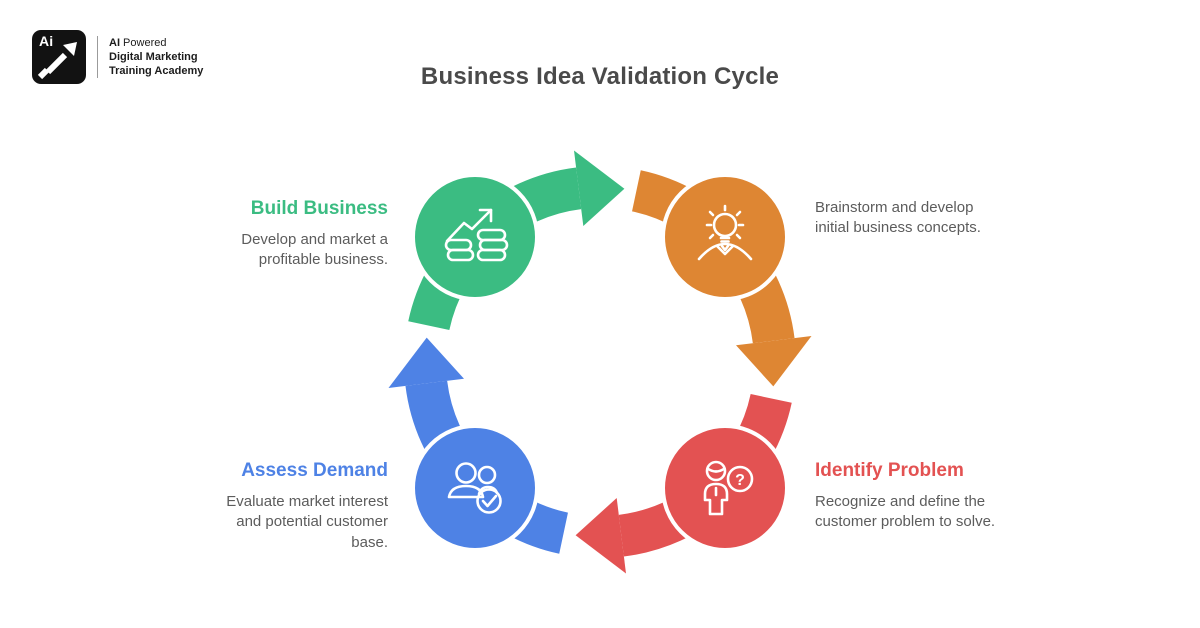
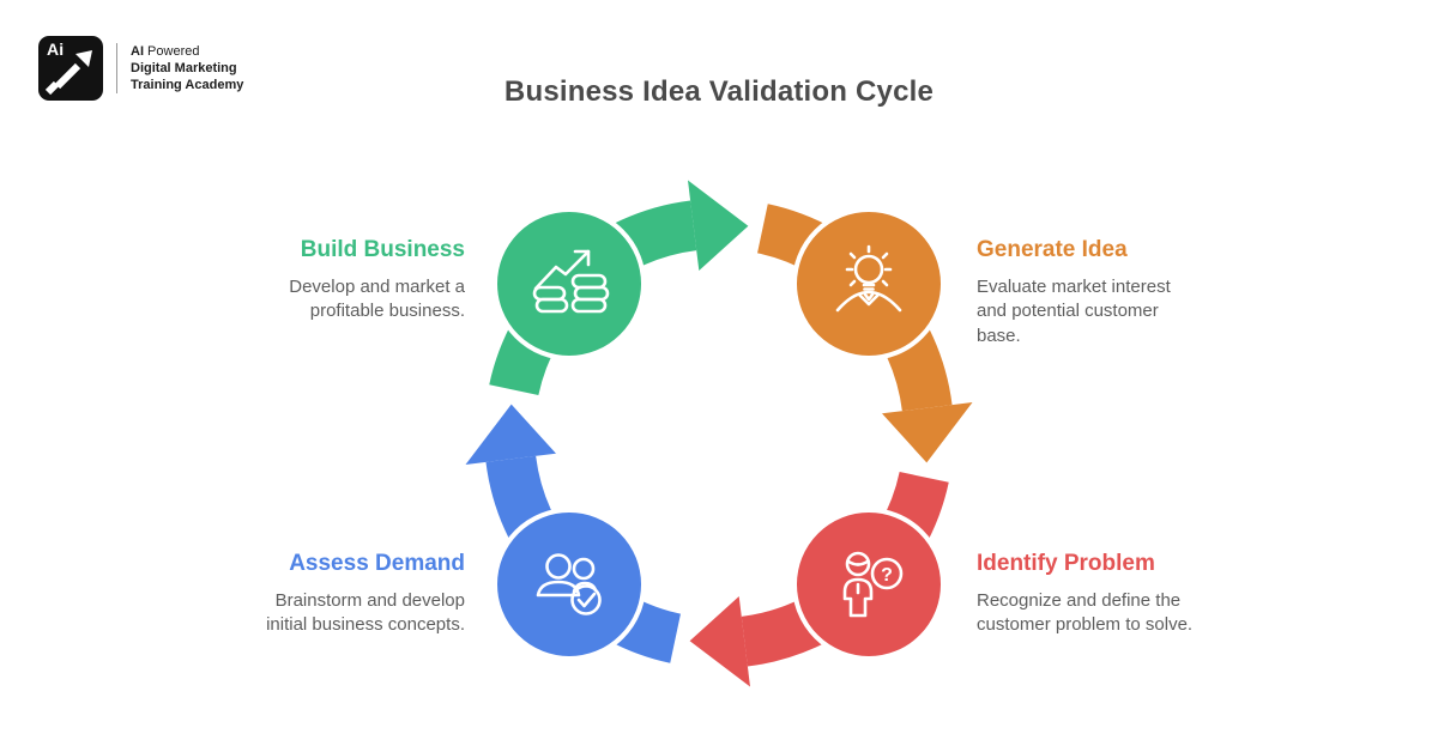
  Ai
  AI Powered
  Digital Marketing
  Training Academy
  Business Idea Validation Cycle
  ?
  Build Business
  Develop and market a profitable business.
+ Generate Idea
- Brainstorm and develop initial business concepts.
+ Evaluate market interest and potential customer base.
  Identify Problem
  Recognize and define the customer problem to solve.
  Assess Demand
- Evaluate market interest and potential customer base.
+ Brainstorm and develop initial business concepts.
